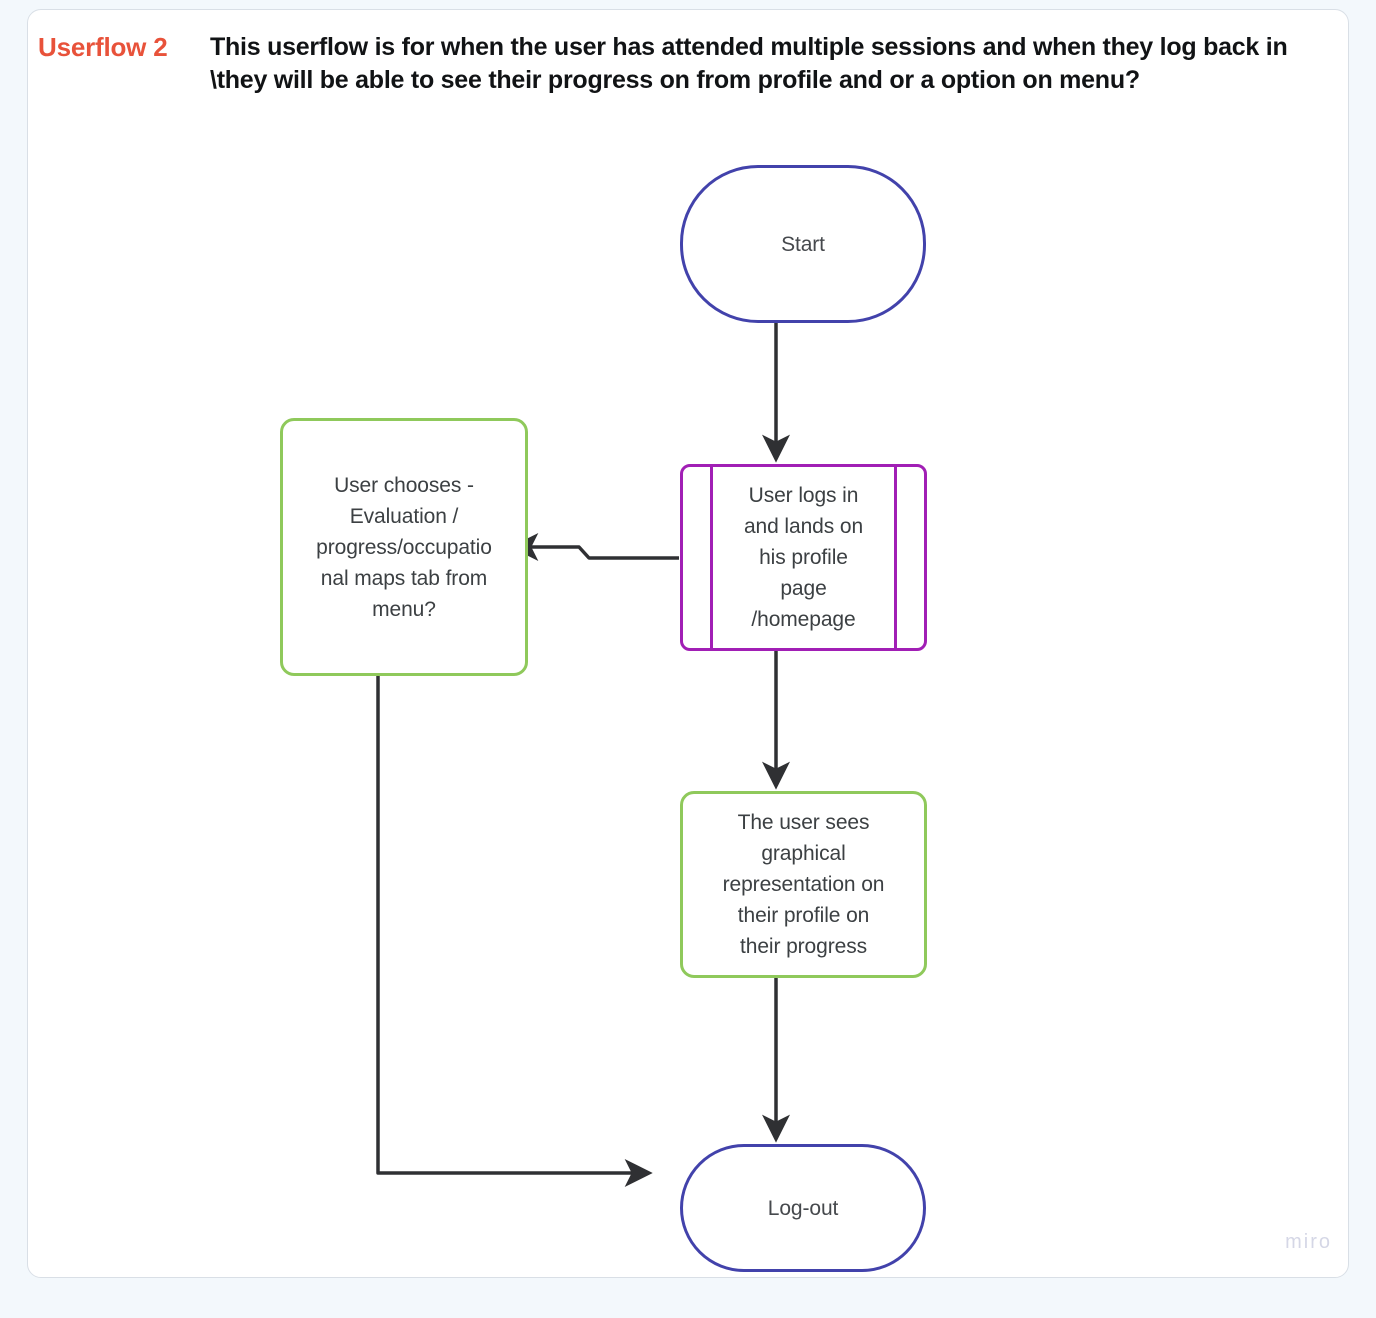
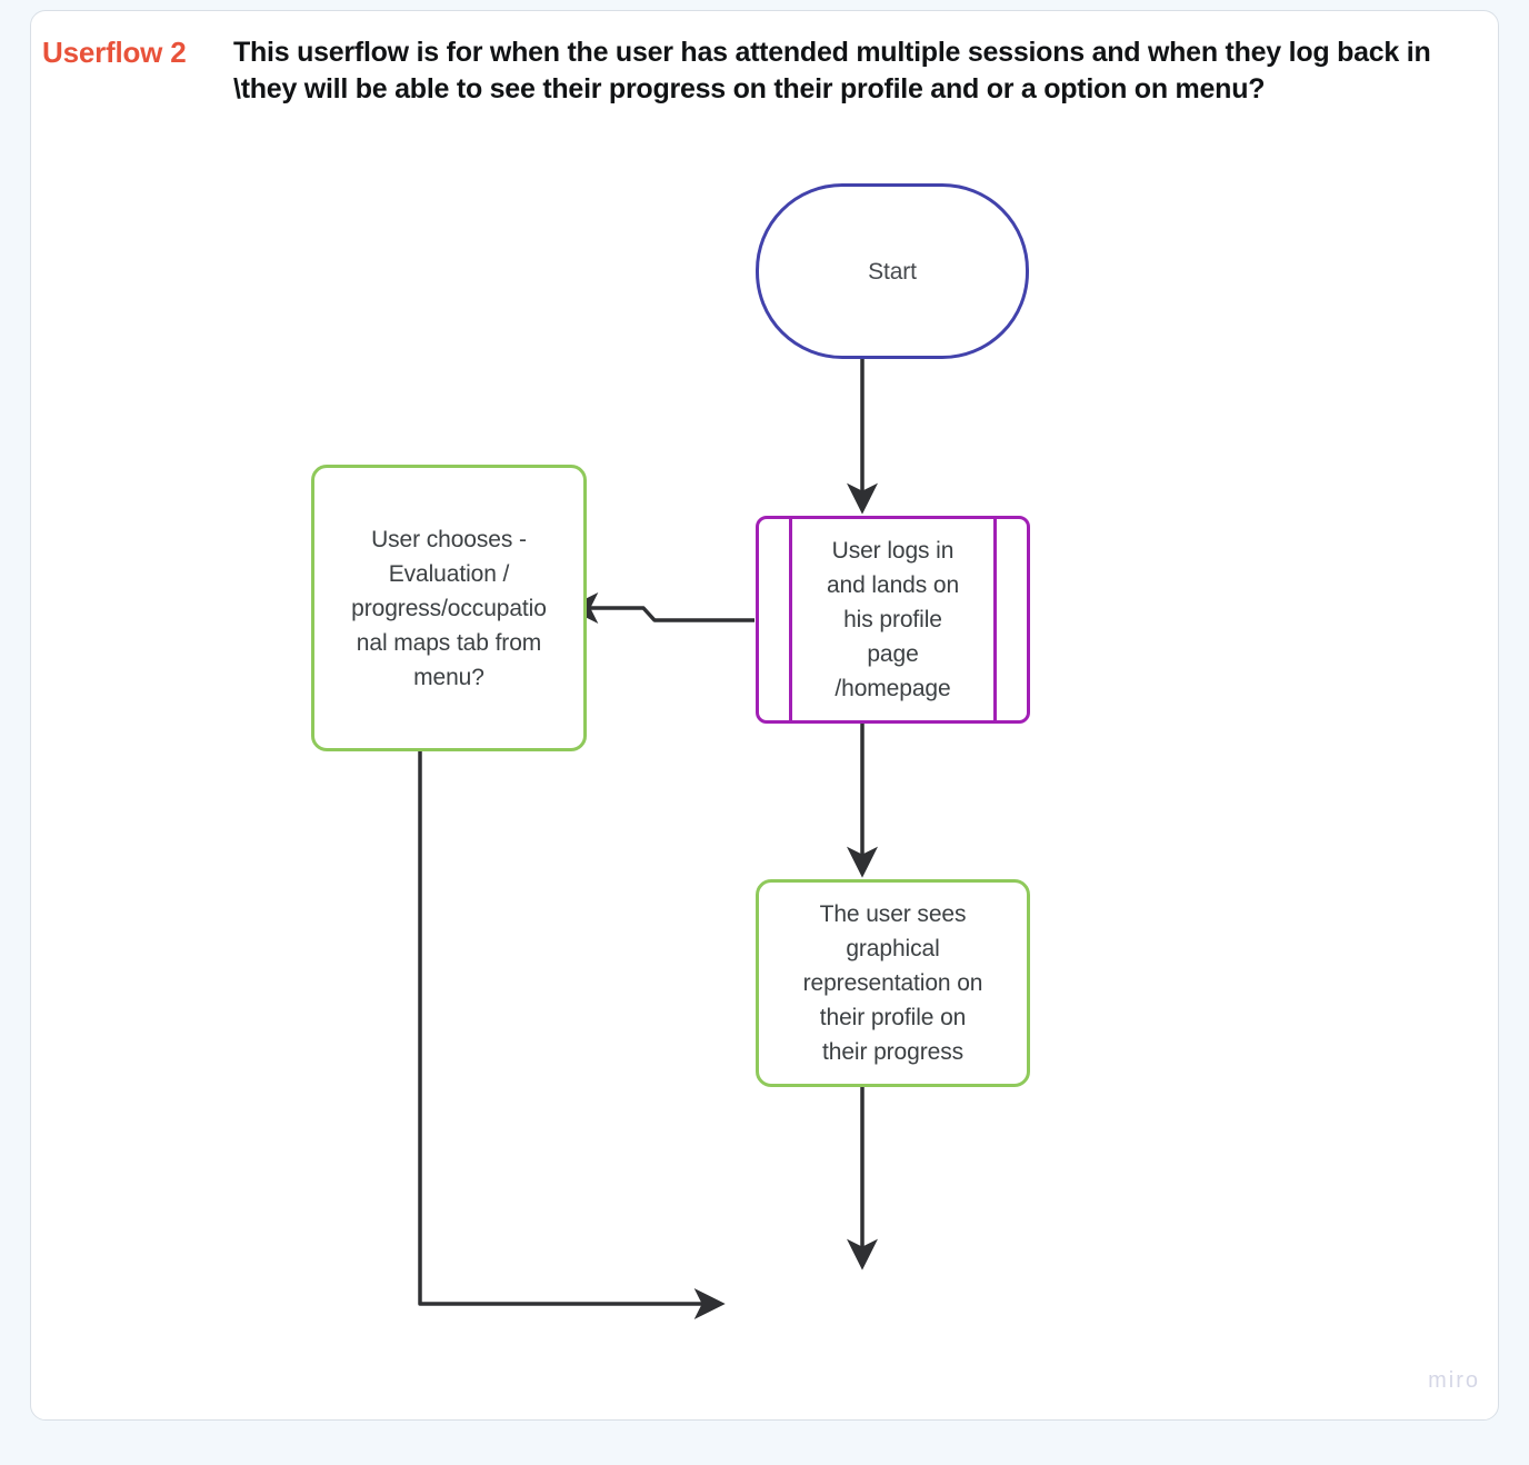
  Userflow 2
- This userflow is for when the user has attended multiple sessions and when they log back in \they will be able to see their progress on from profile and or a option on menu?
+ This userflow is for when the user has attended multiple sessions and when they log back in \they will be able to see their progress on their profile and or a option on menu?
  Start
  User logs in
  and lands on
  his profile
  page
  /homepage
  User chooses -
  Evaluation /
  progress/occupatio
  nal maps tab from
  menu?
  The user sees
  graphical
  representation on
  their profile on
  their progress
- Log-out
  miro
